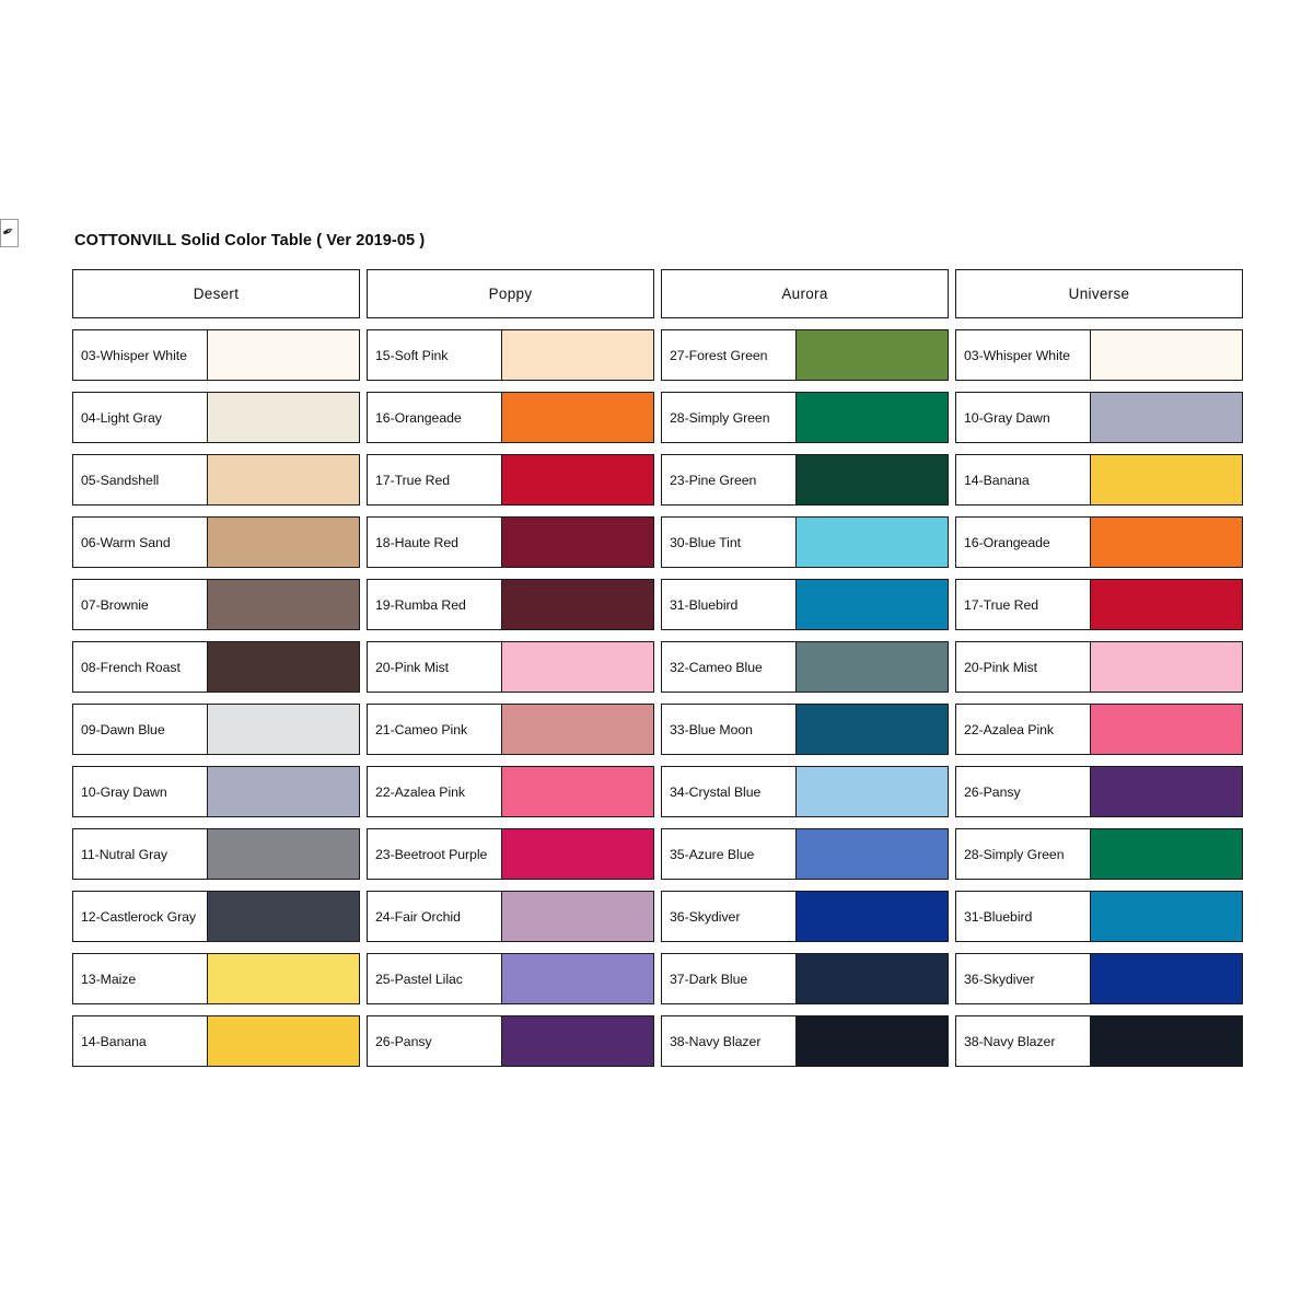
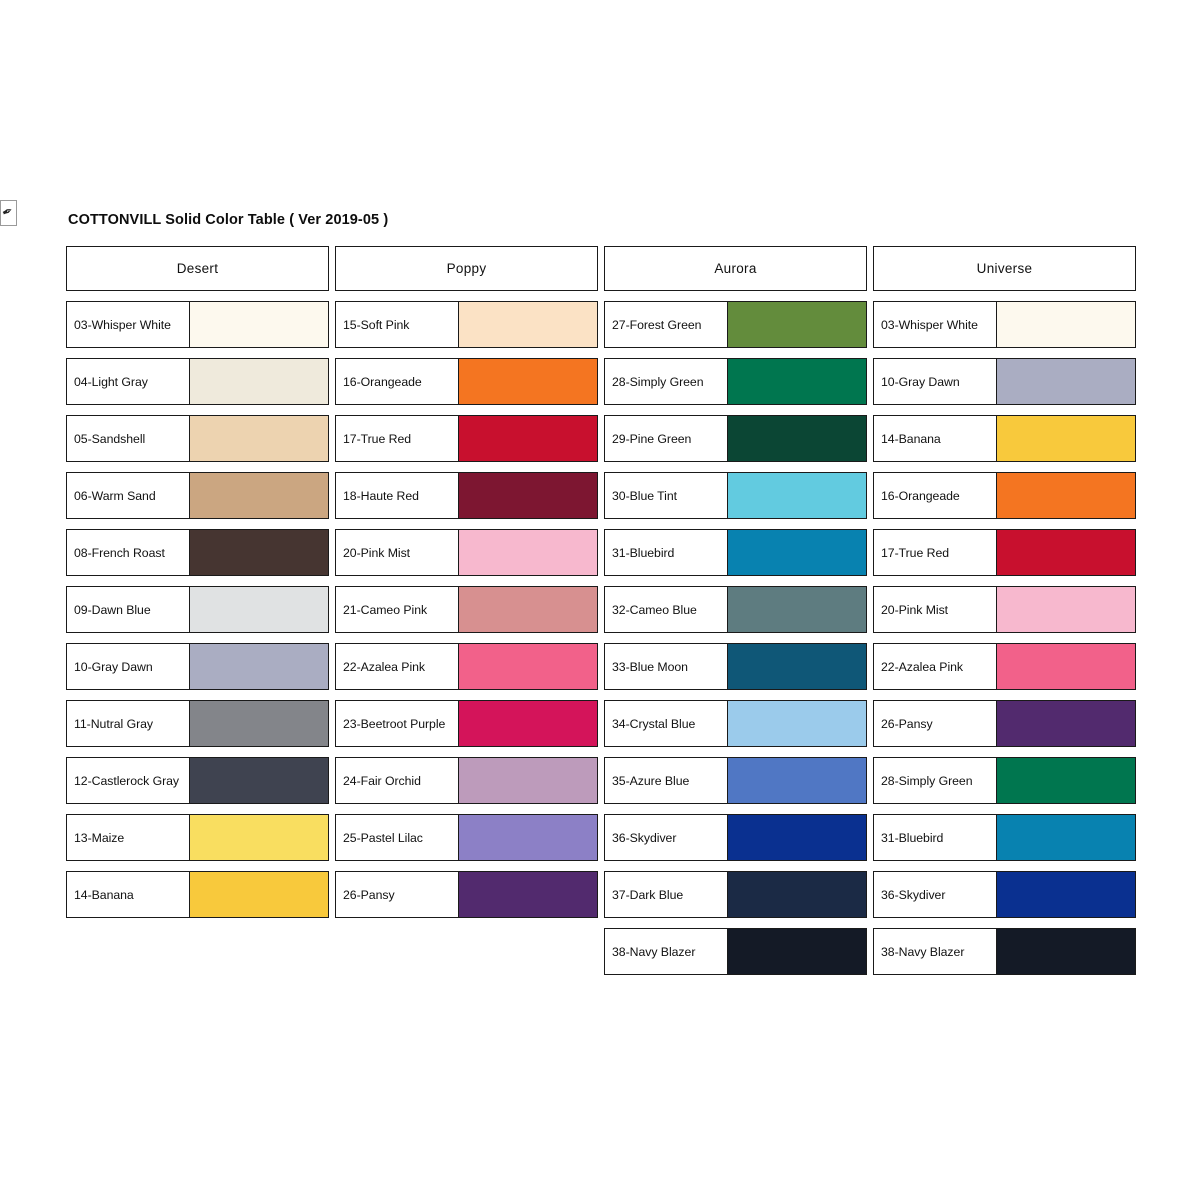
  COTTONVILL Solid Color Table ( Ver 2019-05 )
  Desert
  03-Whisper White
  04-Light Gray
  05-Sandshell
  06-Warm Sand
- 07-Brownie
  08-French Roast
  09-Dawn Blue
  10-Gray Dawn
  11-Nutral Gray
  12-Castlerock Gray
  13-Maize
  14-Banana
  Poppy
  15-Soft Pink
  16-Orangeade
  17-True Red
  18-Haute Red
- 19-Rumba Red
  20-Pink Mist
  21-Cameo Pink
  22-Azalea Pink
  23-Beetroot Purple
  24-Fair Orchid
  25-Pastel Lilac
  26-Pansy
  Aurora
  27-Forest Green
  28-Simply Green
- 23-Pine Green
+ 29-Pine Green
  30-Blue Tint
  31-Bluebird
  32-Cameo Blue
  33-Blue Moon
  34-Crystal Blue
  35-Azure Blue
  36-Skydiver
  37-Dark Blue
  38-Navy Blazer
  Universe
  03-Whisper White
  10-Gray Dawn
  14-Banana
  16-Orangeade
  17-True Red
  20-Pink Mist
  22-Azalea Pink
  26-Pansy
  28-Simply Green
  31-Bluebird
  36-Skydiver
  38-Navy Blazer
